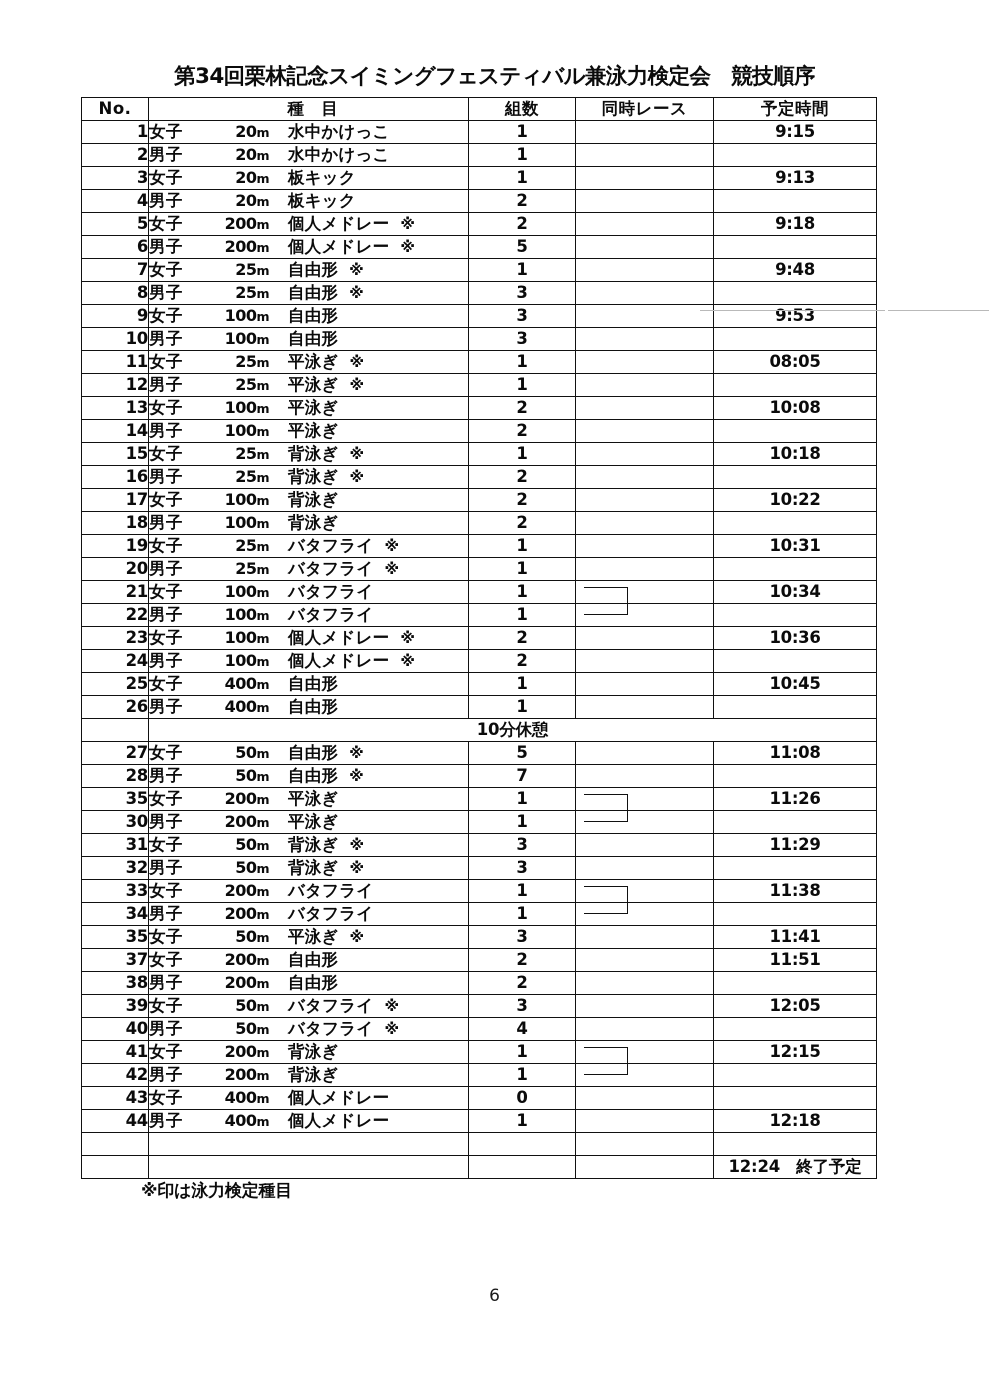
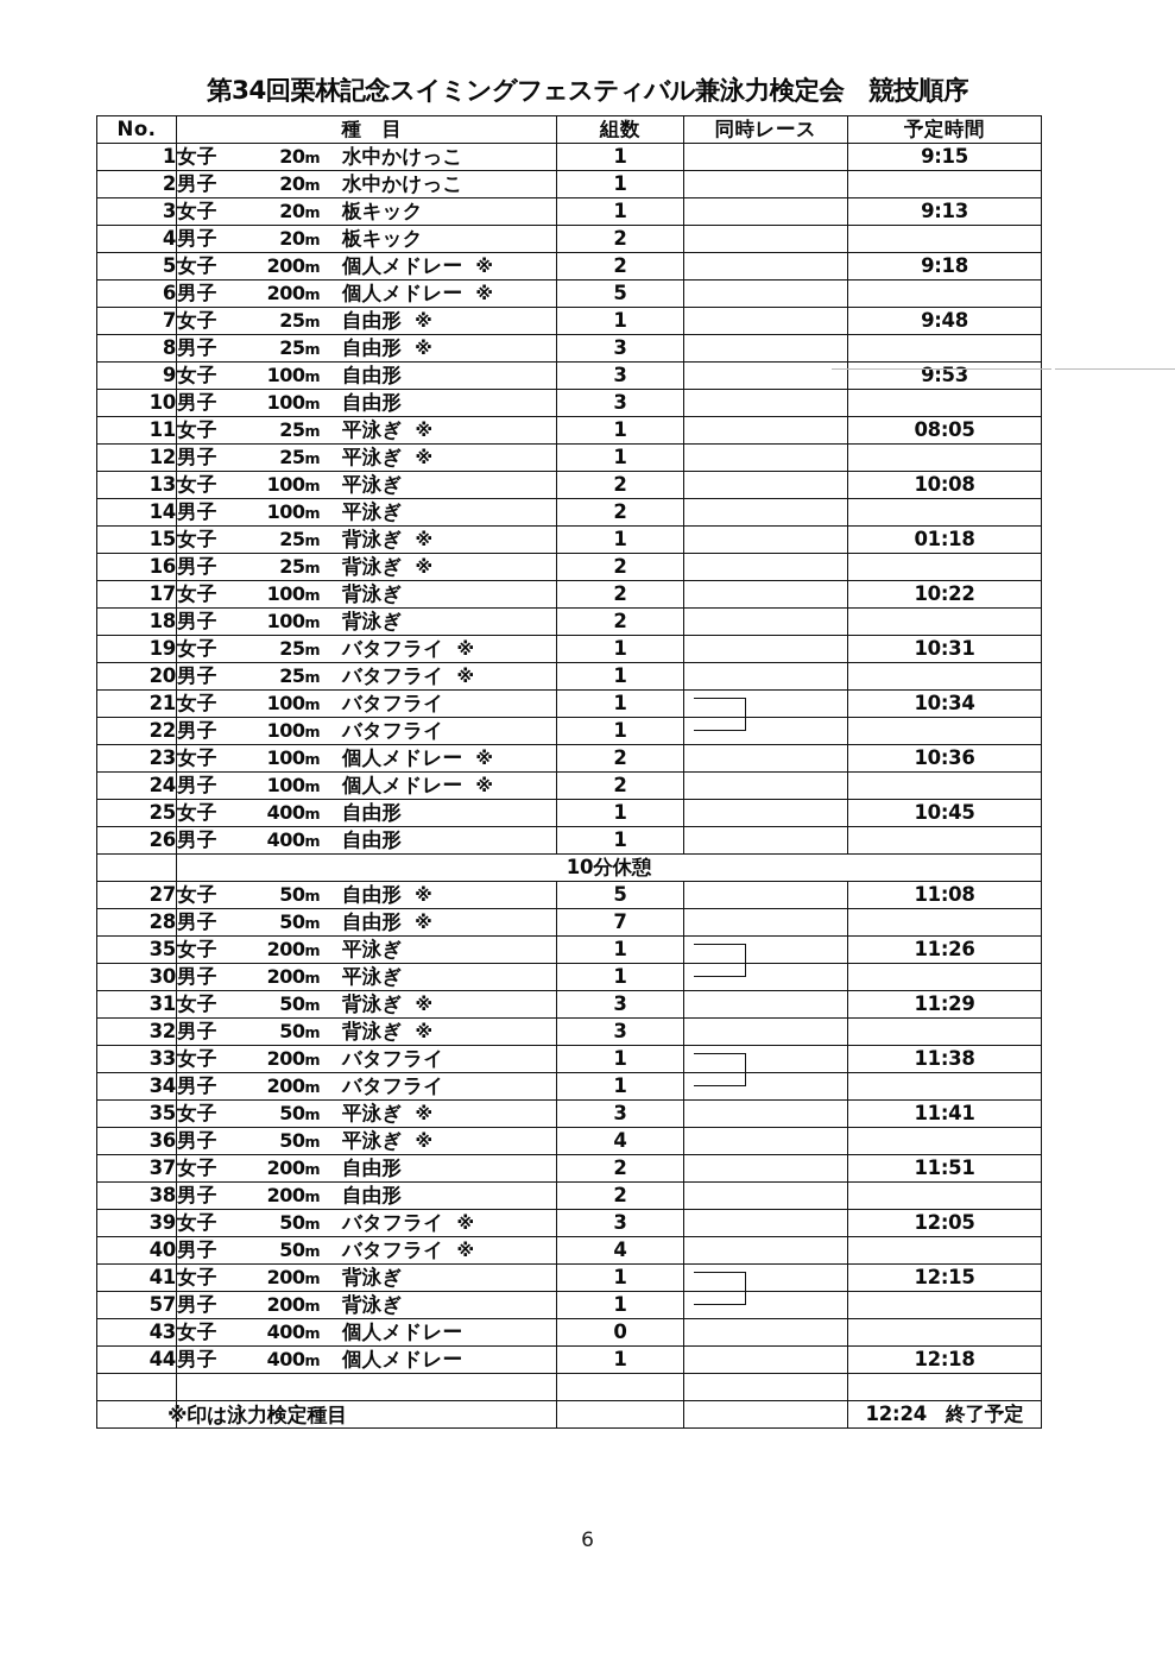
  第34回栗林記念スイミングフェスティバル兼泳力検定会 競技順序
  No.	種 目	組数	同時レース	予定時間
  1	女子 20m 水中かけっこ	1		9:15
  2	男子 20m 水中かけっこ	1
  3	女子 20m 板キック	1		9:13
  4	男子 20m 板キック	2
  5	女子 200m 個人メドレー ※	2		9:18
  6	男子 200m 個人メドレー ※	5
  7	女子 25m 自由形 ※	1		9:48
  8	男子 25m 自由形 ※	3
  9	女子 100m 自由形	3		9:53
  10	男子 100m 自由形	3
  11	女子 25m 平泳ぎ ※	1		08:05
  12	男子 25m 平泳ぎ ※	1
  13	女子 100m 平泳ぎ	2		10:08
  14	男子 100m 平泳ぎ	2
- 15	女子 25m 背泳ぎ ※	1		10:18
+ 15	女子 25m 背泳ぎ ※	1		01:18
  16	男子 25m 背泳ぎ ※	2
  17	女子 100m 背泳ぎ	2		10:22
  18	男子 100m 背泳ぎ	2
  19	女子 25m バタフライ ※	1		10:31
  20	男子 25m バタフライ ※	1
  21	女子 100m バタフライ	1		10:34
  22	男子 100m バタフライ	1
  23	女子 100m 個人メドレー ※	2		10:36
  24	男子 100m 個人メドレー ※	2
  25	女子 400m 自由形	1		10:45
  26	男子 400m 自由形	1
  	10分休憩
  27	女子 50m 自由形 ※	5		11:08
  28	男子 50m 自由形 ※	7
  35	女子 200m 平泳ぎ	1		11:26
  30	男子 200m 平泳ぎ	1
  31	女子 50m 背泳ぎ ※	3		11:29
  32	男子 50m 背泳ぎ ※	3
  33	女子 200m バタフライ	1		11:38
  34	男子 200m バタフライ	1
  35	女子 50m 平泳ぎ ※	3		11:41
+ 36	男子 50m 平泳ぎ ※	4
  37	女子 200m 自由形	2		11:51
  38	男子 200m 自由形	2
  39	女子 50m バタフライ ※	3		12:05
  40	男子 50m バタフライ ※	4
  41	女子 200m 背泳ぎ	1		12:15
- 42	男子 200m 背泳ぎ	1
+ 57	男子 200m 背泳ぎ	1
  43	女子 400m 個人メドレー	0
  44	男子 400m 個人メドレー	1		12:18
  				12:24 終了予定
  ※印は泳力検定種目
  6
